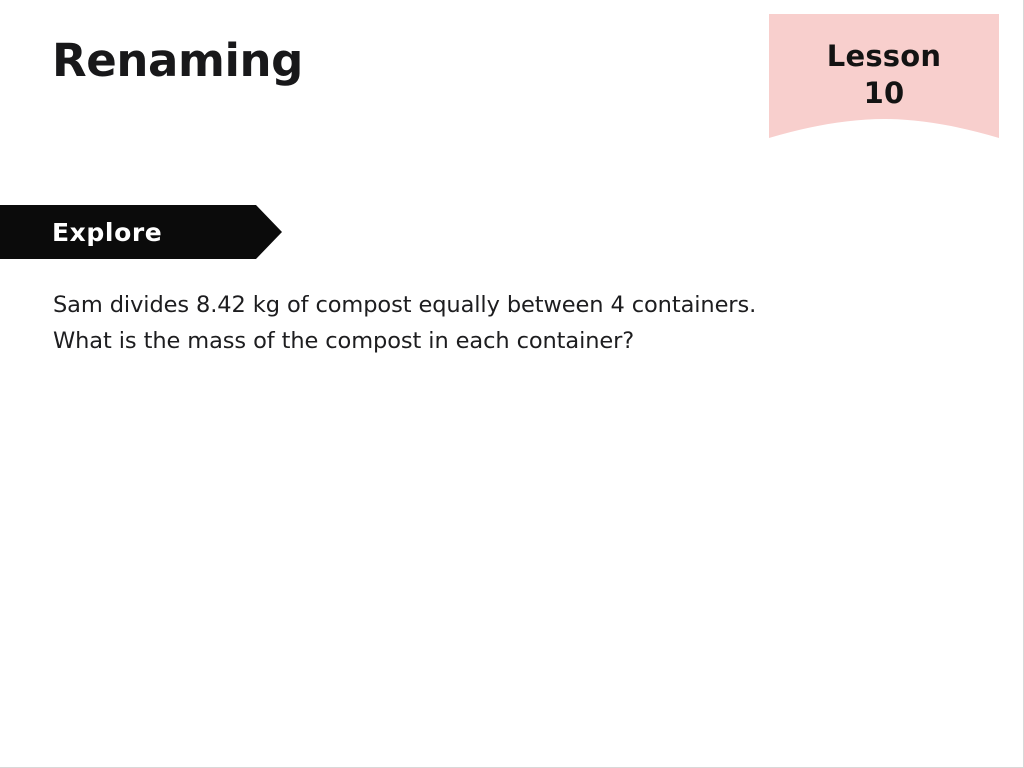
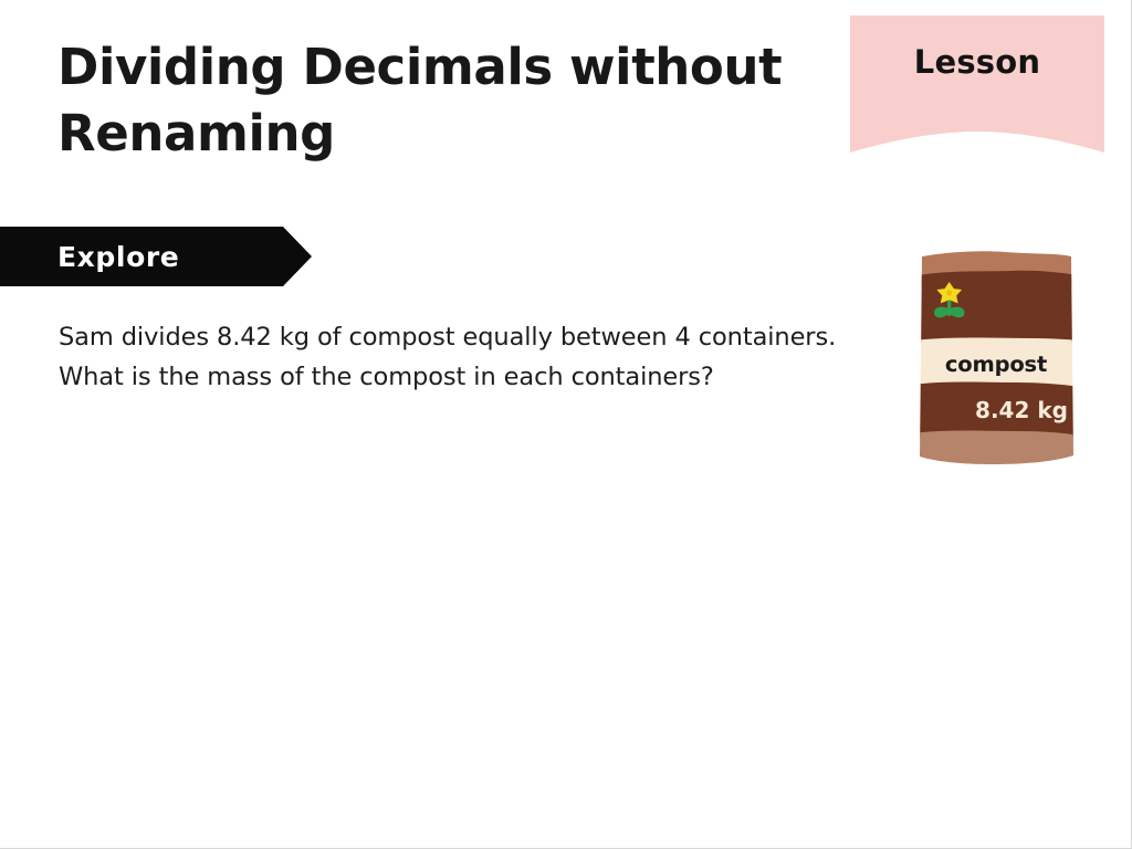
+ Dividing Decimals without
  Renaming
  Lesson
- 10
  Explore
  Sam divides 8.42 kg of compost equally between 4 containers.
- What is the mass of the compost in each container?
+ What is the mass of the compost in each containers?
+ compost
+ 8.42 kg
